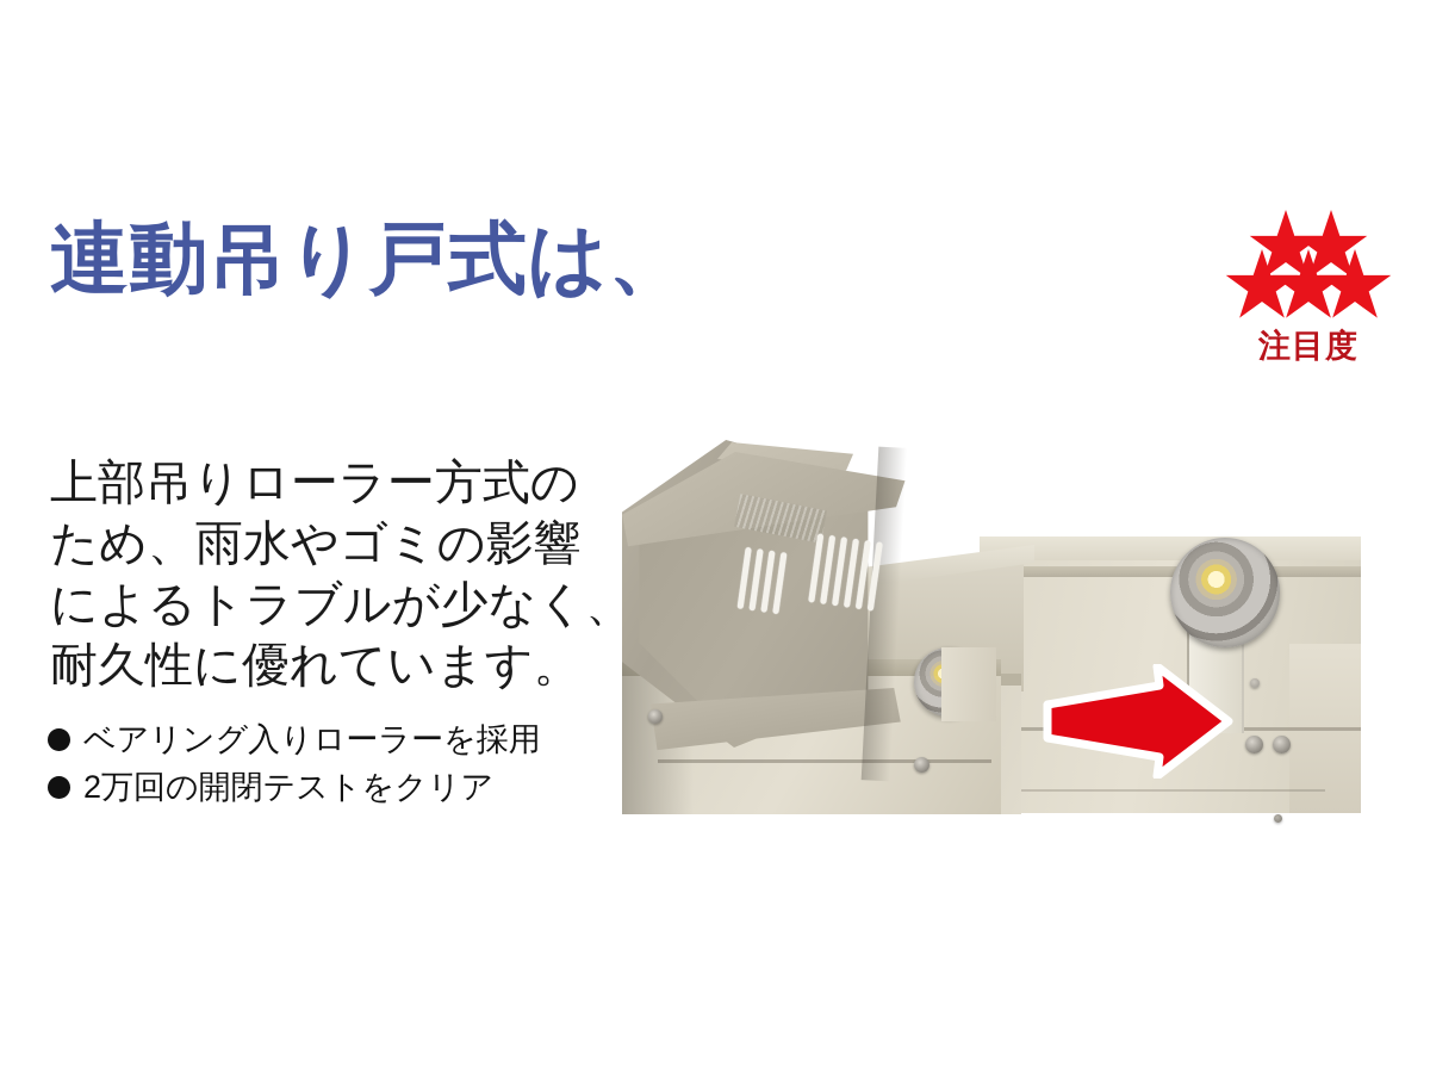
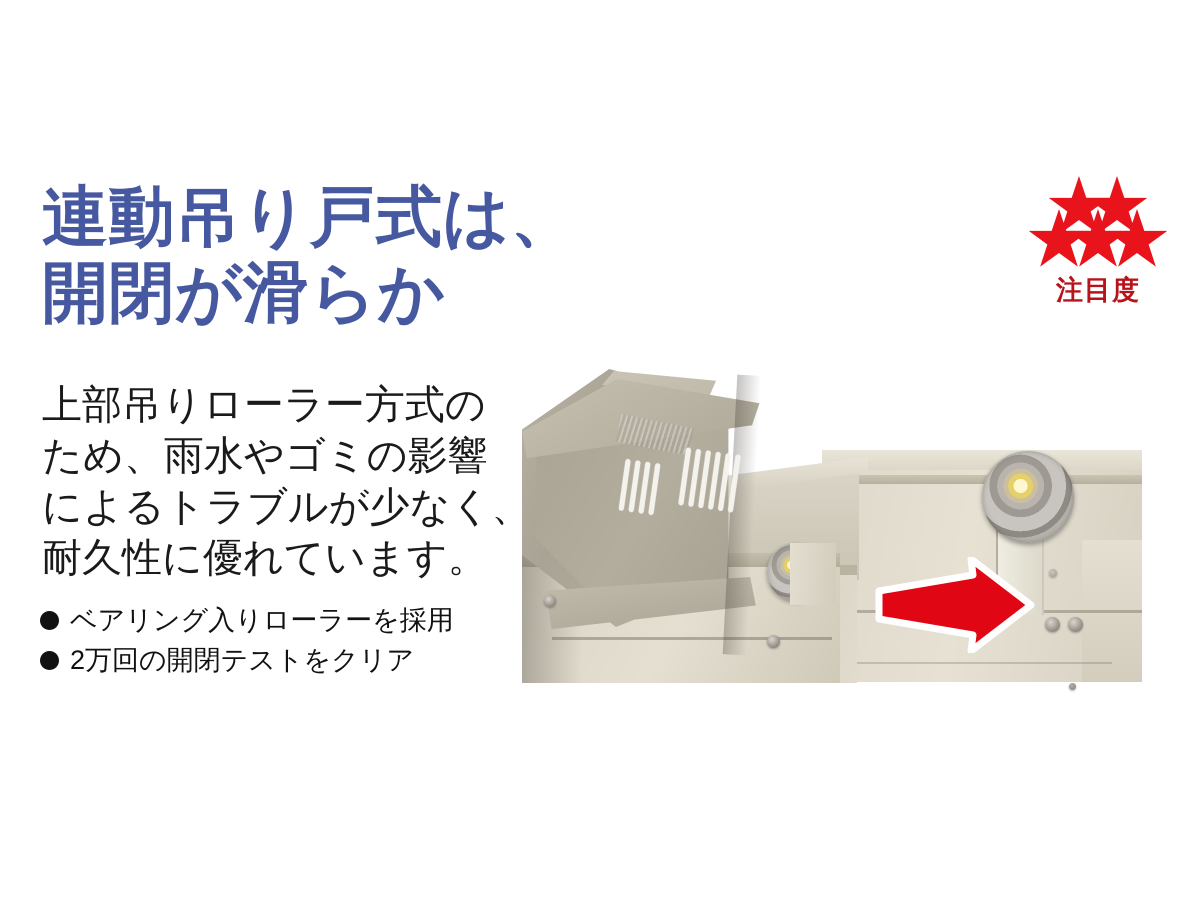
  連動吊り戸式は、
+ 開閉が滑らか
  上部吊りローラー方式の
  ため、雨水やゴミの影響
  によるトラブルが少なく、
  耐久性に優れています。
  ベアリング入りローラーを採用
  2万回の開閉テストをクリア
  注目度
